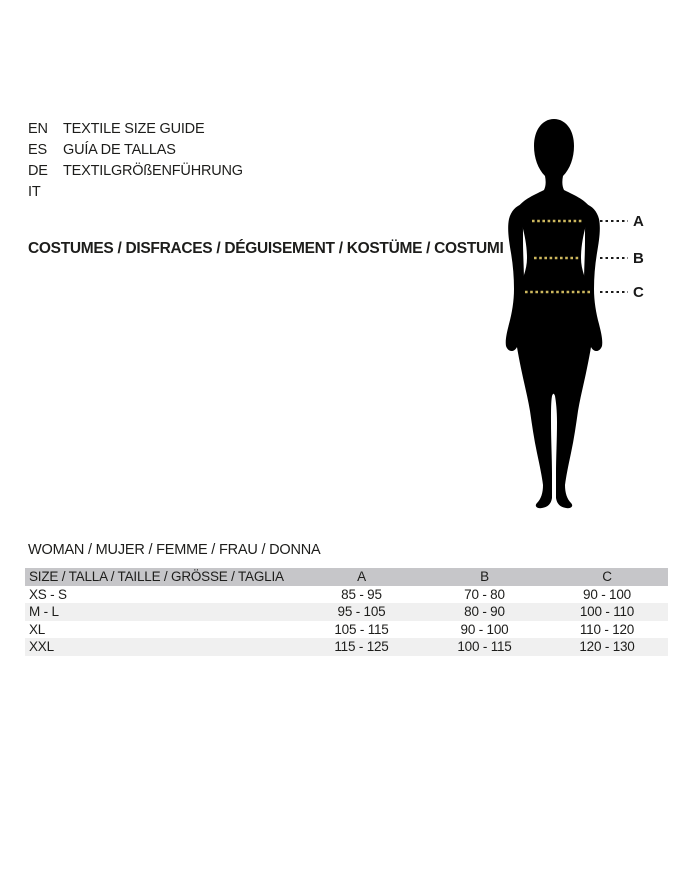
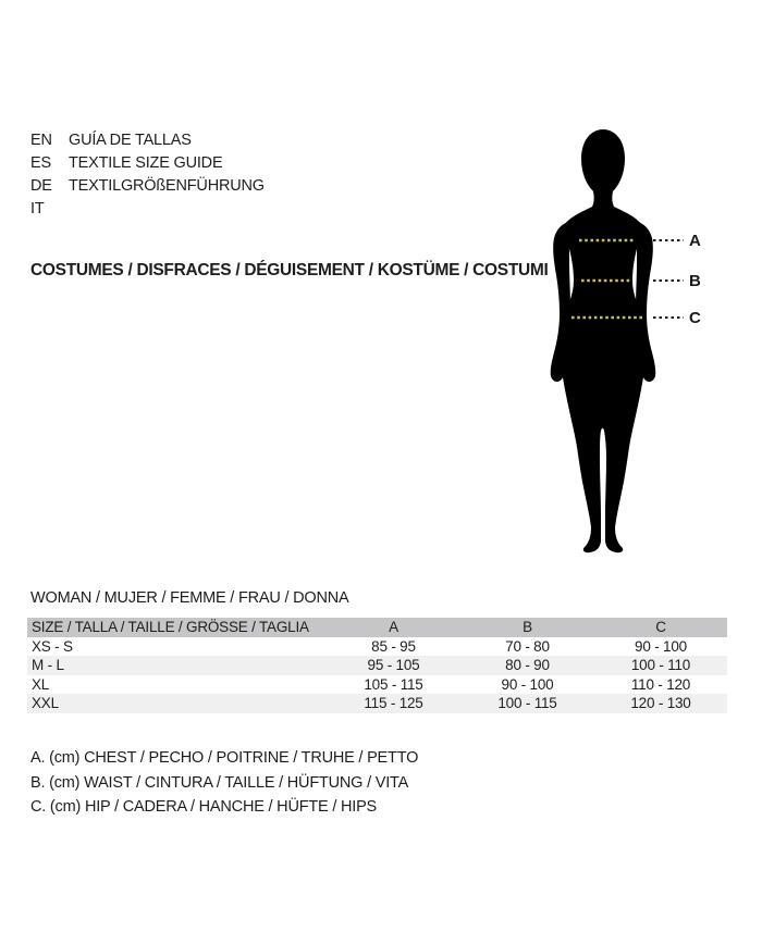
  EN
- TEXTILE SIZE GUIDE
+ GUÍA DE TALLAS
  ES
- GUÍA DE TALLAS
+ TEXTILE SIZE GUIDE
  DE
  TEXTILGRÖßENFÜHRUNG
  IT
  COSTUMES / DISFRACES / DÉGUISEMENT / KOSTÜME / COSTUMI
  A
  B
  C
  WOMAN / MUJER / FEMME / FRAU / DONNA
  SIZE / TALLA / TAILLE / GRÖSSE / TAGLIA	A	B	C
  XS - S	85 - 95	70 - 80	90 - 100
  M - L	95 - 105	80 - 90	100 - 110
  XL	105 - 115	90 - 100	110 - 120
  XXL	115 - 125	100 - 115	120 - 130
+ A. (cm) CHEST / PECHO / POITRINE / TRUHE / PETTO
+ B. (cm) WAIST / CINTURA / TAILLE / HÜFTUNG / VITA
+ C. (cm) HIP / CADERA / HANCHE / HÜFTE / HIPS
